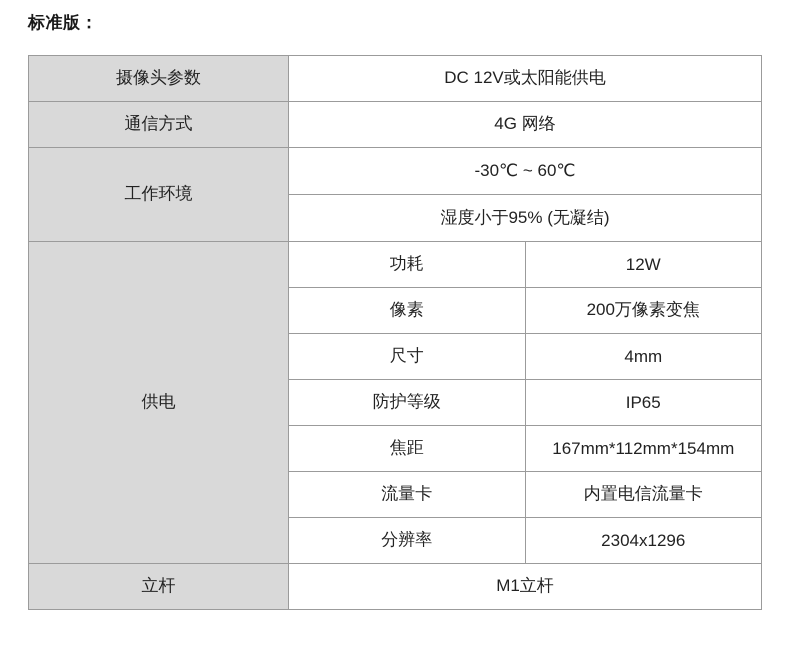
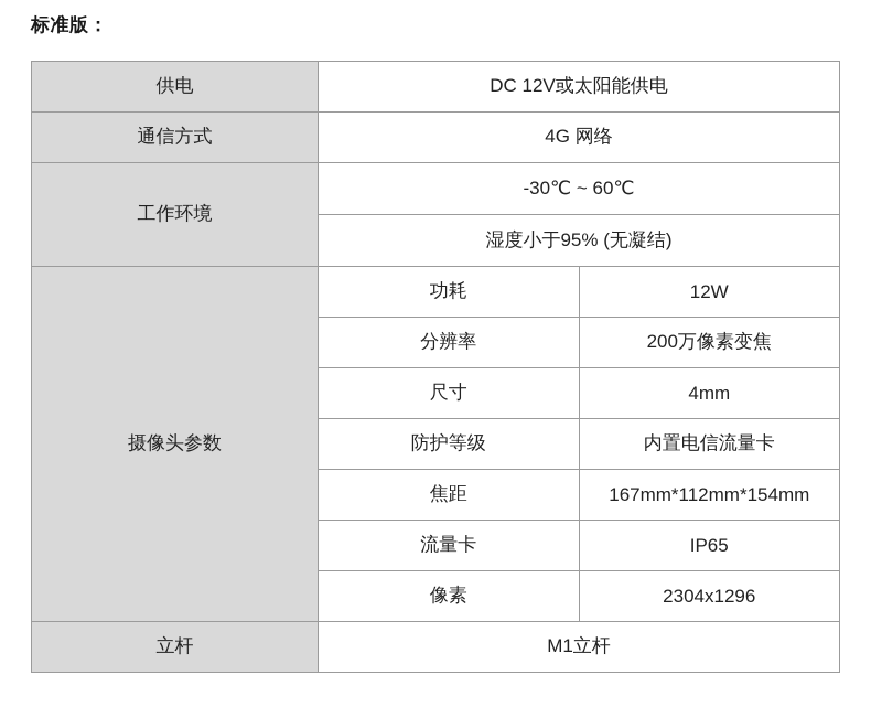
  标准版：
- 摄像头参数	DC 12V或太阳能供电
+ 供电	DC 12V或太阳能供电
  通信方式	4G 网络
  工作环境	-30℃ ~ 60℃
  湿度小于95% (无凝结)
- 供电	功耗	12W
+ 摄像头参数	功耗	12W
- 像素	200万像素变焦
+ 分辨率	200万像素变焦
  尺寸	4mm
- 防护等级	IP65
+ 防护等级	内置电信流量卡
  焦距	167mm*112mm*154mm
- 流量卡	内置电信流量卡
+ 流量卡	IP65
- 分辨率	2304x1296
+ 像素	2304x1296
  立杆	M1立杆
